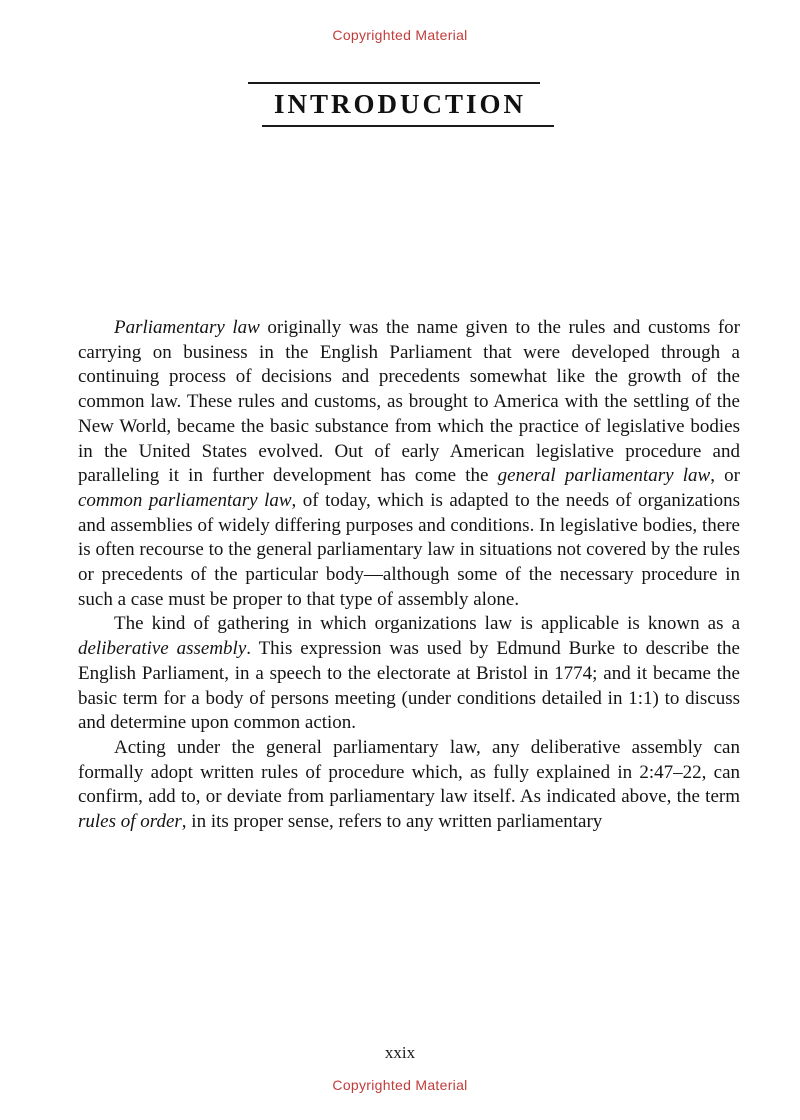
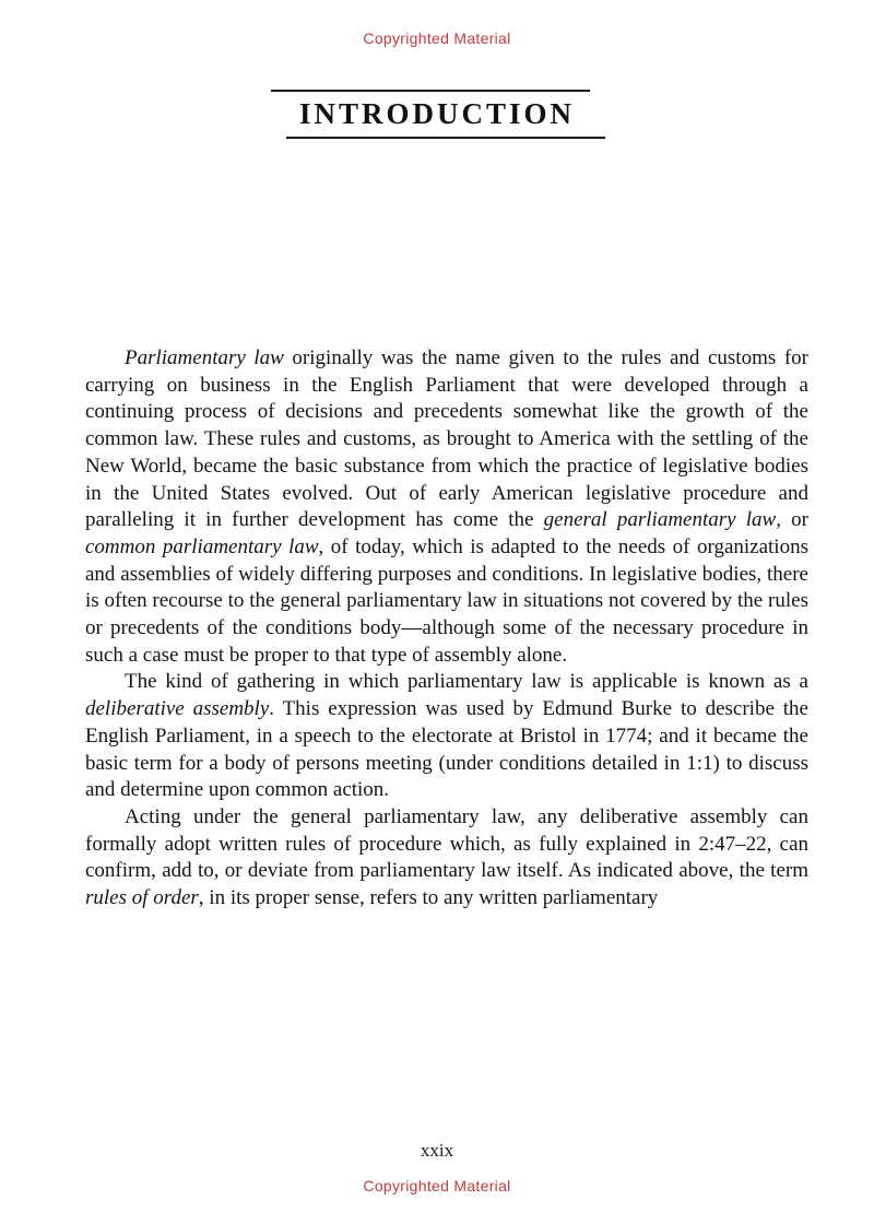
  Copyrighted Material
  INTRODUCTION
- Parliamentary law originally was the name given to the rules and customs for carrying on business in the English Parliament that were developed through a continuing process of decisions and precedents somewhat like the growth of the common law. These rules and customs, as brought to America with the settling of the New World, became the basic substance from which the practice of legislative bodies in the United States evolved. Out of early American legislative procedure and paralleling it in further development has come the general parliamentary law, or common parliamentary law, of today, which is adapted to the needs of organizations and assemblies of widely differing purposes and conditions. In legislative bodies, there is often recourse to the general parliamentary law in situations not covered by the rules or precedents of the particular body—although some of the necessary procedure in such a case must be proper to that type of assembly alone.
+ Parliamentary law originally was the name given to the rules and customs for carrying on business in the English Parliament that were developed through a continuing process of decisions and precedents somewhat like the growth of the common law. These rules and customs, as brought to America with the settling of the New World, became the basic substance from which the practice of legislative bodies in the United States evolved. Out of early American legislative procedure and paralleling it in further development has come the general parliamentary law, or common parliamentary law, of today, which is adapted to the needs of organizations and assemblies of widely differing purposes and conditions. In legislative bodies, there is often recourse to the general parliamentary law in situations not covered by the rules or precedents of the conditions body—although some of the necessary procedure in such a case must be proper to that type of assembly alone.
- The kind of gathering in which organizations law is applicable is known as a deliberative assembly. This expression was used by Edmund Burke to describe the English Parliament, in a speech to the electorate at Bristol in 1774; and it became the basic term for a body of persons meeting (under conditions detailed in 1:1) to discuss and determine upon common action.
+ The kind of gathering in which parliamentary law is applicable is known as a deliberative assembly. This expression was used by Edmund Burke to describe the English Parliament, in a speech to the electorate at Bristol in 1774; and it became the basic term for a body of persons meeting (under conditions detailed in 1:1) to discuss and determine upon common action.
  Acting under the general parliamentary law, any deliberative assembly can formally adopt written rules of procedure which, as fully explained in 2:47–22, can confirm, add to, or deviate from parliamentary law itself. As indicated above, the term rules of order, in its proper sense, refers to any written parliamentary
  xxix
  Copyrighted Material
